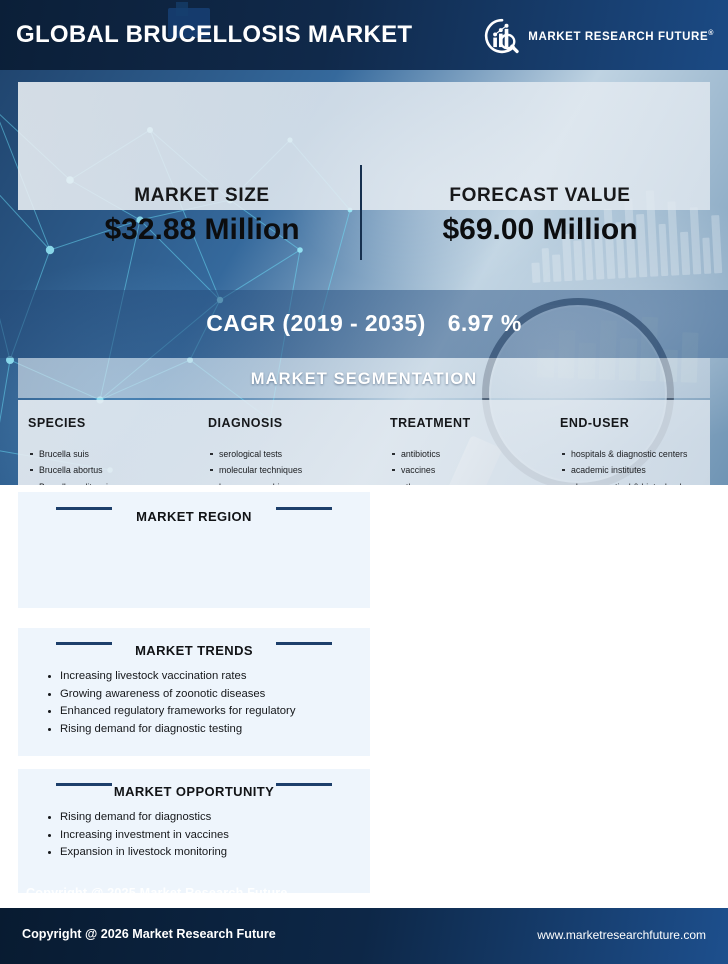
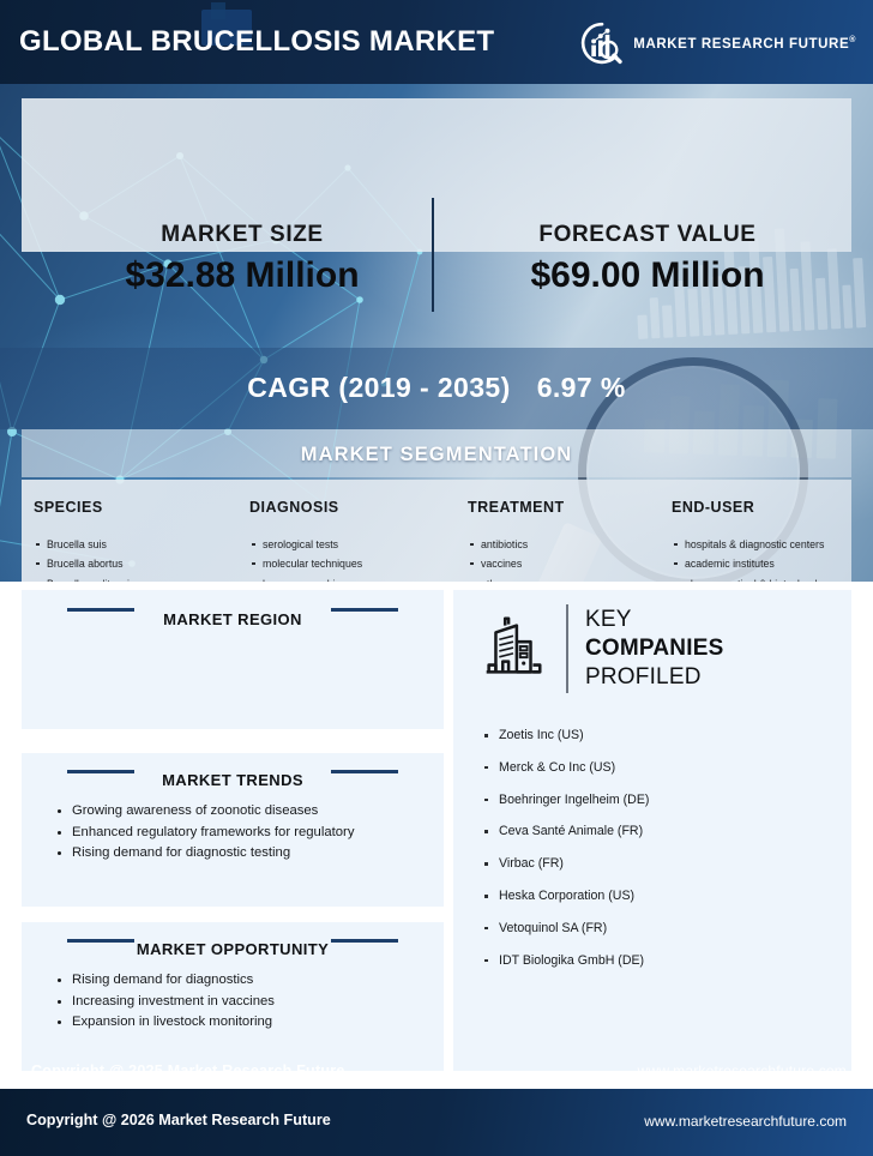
  GLOBAL BRUCELLOSIS MARKET
  MARKET RESEARCH FUTURE
  MARKET SIZE
  $32.88 Million
  FORECAST VALUE
  $69.00 Million
  CAGR (2019 - 2035) 6.97 %
  MARKET SEGMENTATION
  SPECIES
  Brucella suis
  Brucella abortus
  DIAGNOSIS
  serological tests
  molecular techniques
  TREATMENT
  antibiotics
  vaccines
  END-USER
  hospitals & diagnostic centers
  academic institutes
  MARKET REGION
  MARKET TRENDS
- Increasing livestock vaccination rates
  Growing awareness of zoonotic diseases
  Enhanced regulatory frameworks for regulatory
  Rising demand for diagnostic testing
  MARKET OPPORTUNITY
  Rising demand for diagnostics
  Increasing investment in vaccines
  Expansion in livestock monitoring
+ KEY
+ COMPANIES
+ PROFILED
+ Zoetis Inc (US)
+ Merck & Co Inc (US)
+ Boehringer Ingelheim (DE)
+ Ceva Santé Animale (FR)
+ Virbac (FR)
+ Heska Corporation (US)
+ Vetoquinol SA (FR)
+ IDT Biologika GmbH (DE)
  Copyright @ 2026 Market Research Future
  www.marketresearchfuture.com
